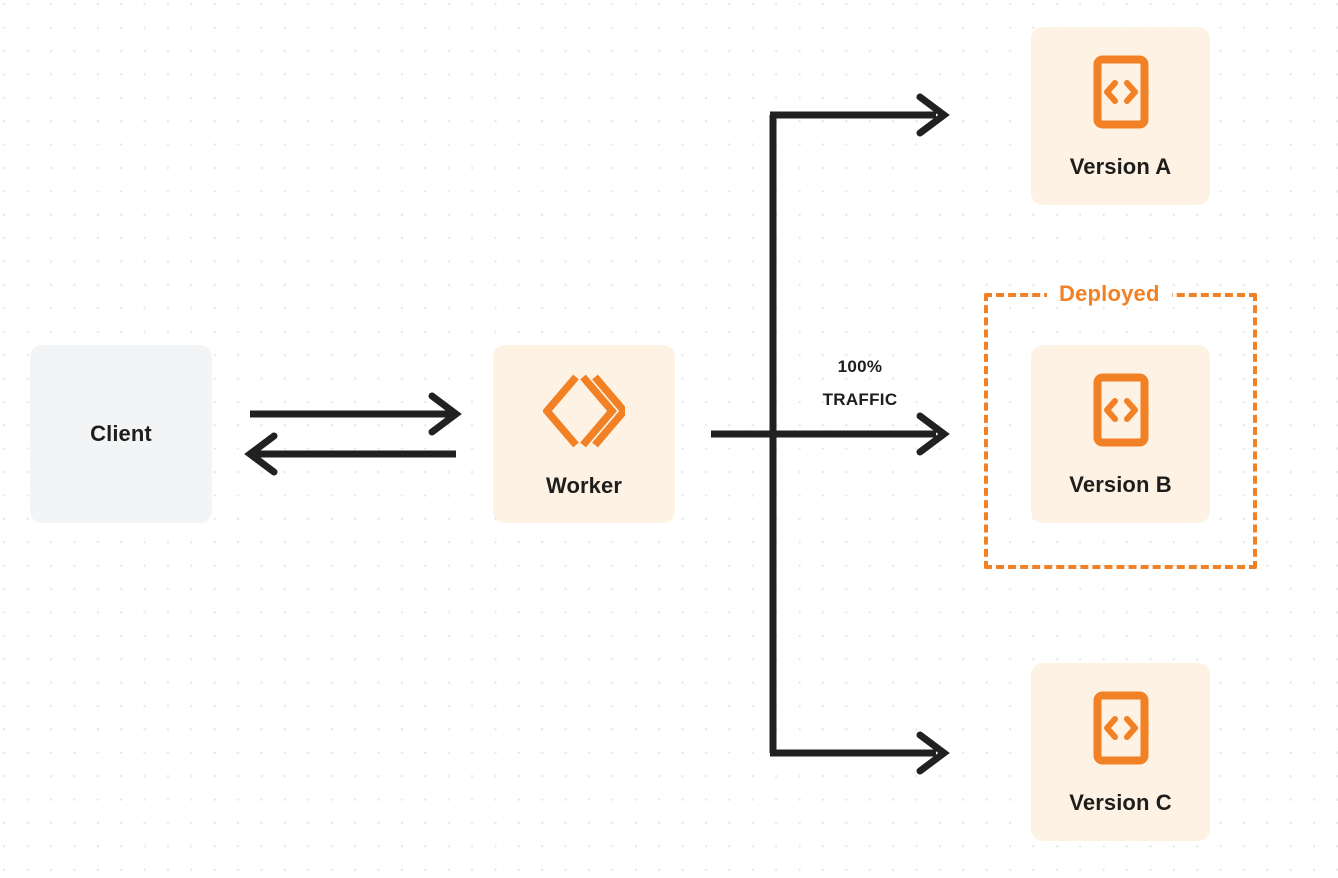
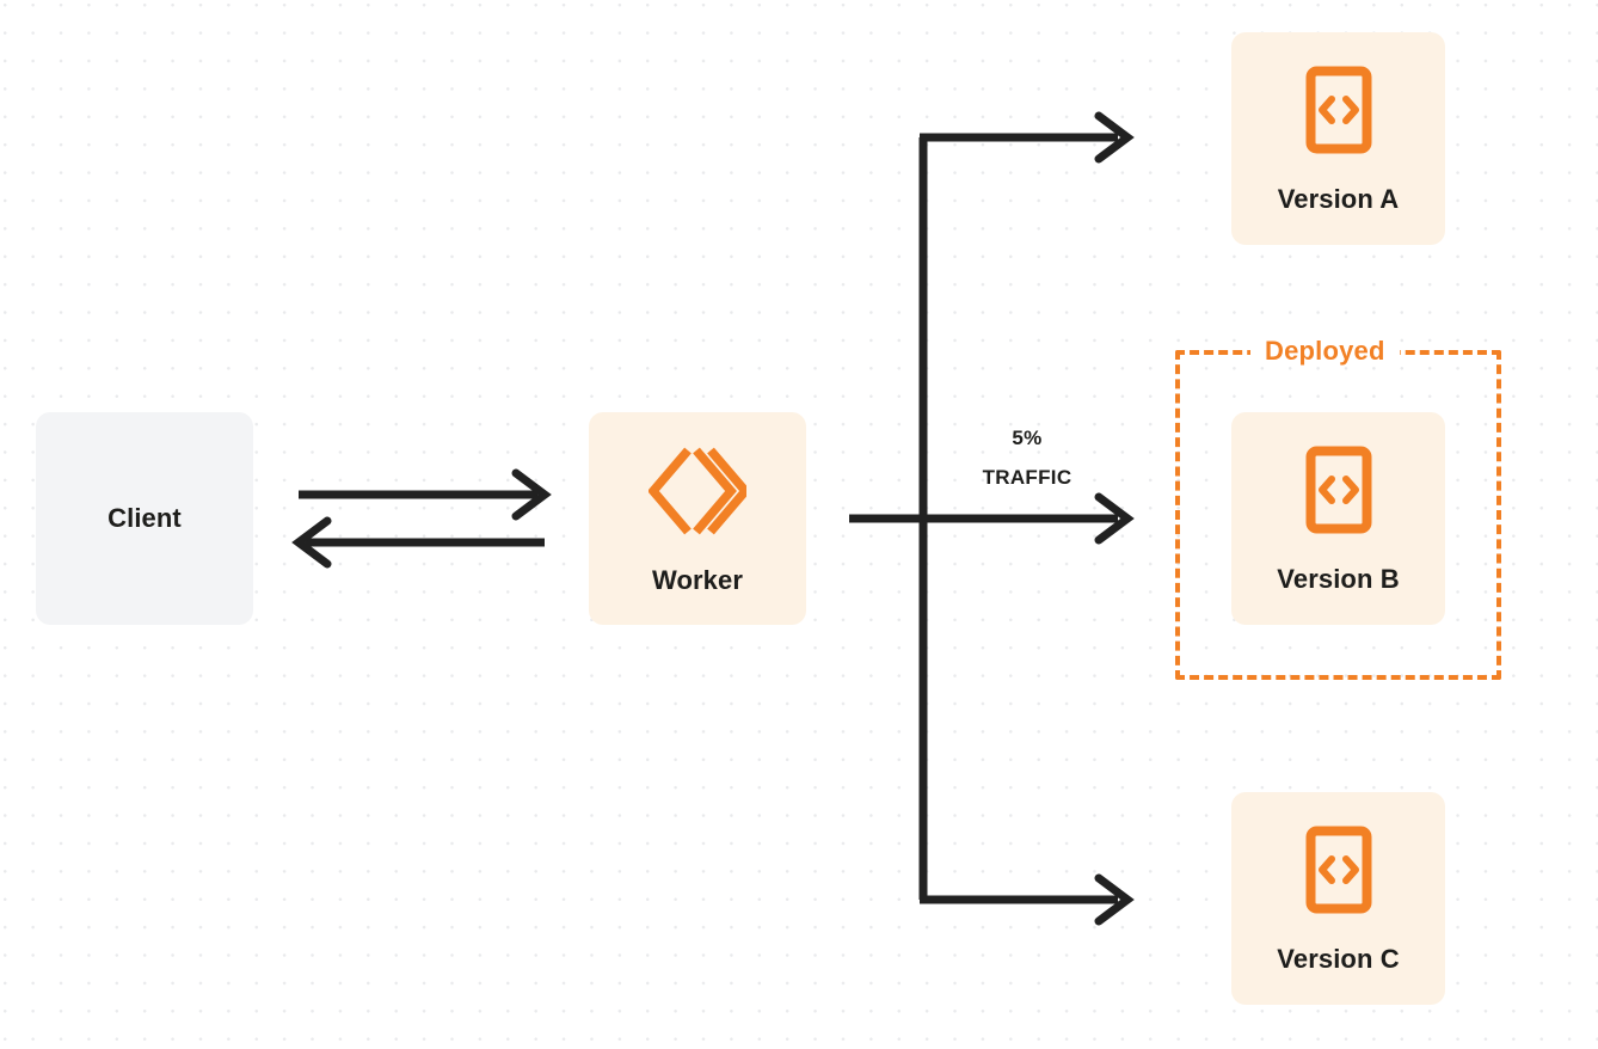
- 100%
+ 5%
  TRAFFIC
  Client
  Worker
  Deployed
  Version A
  Version B
  Version C
